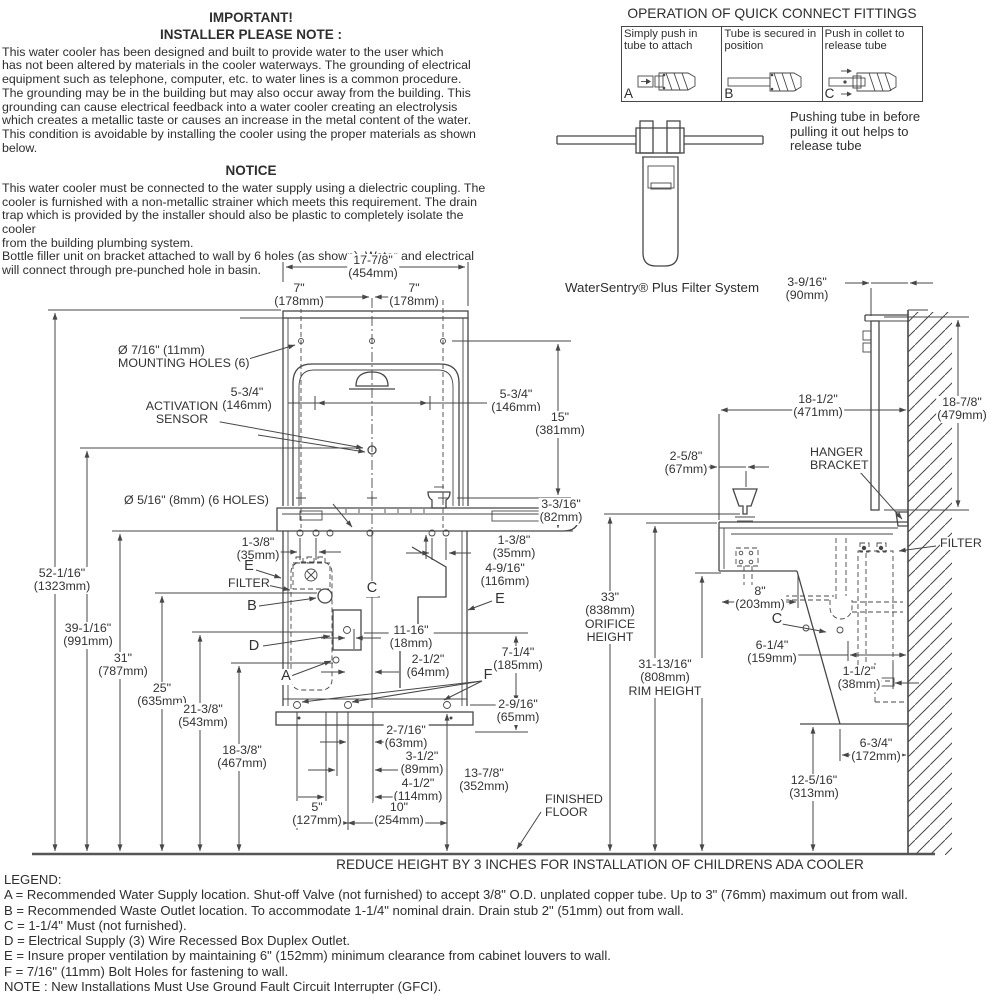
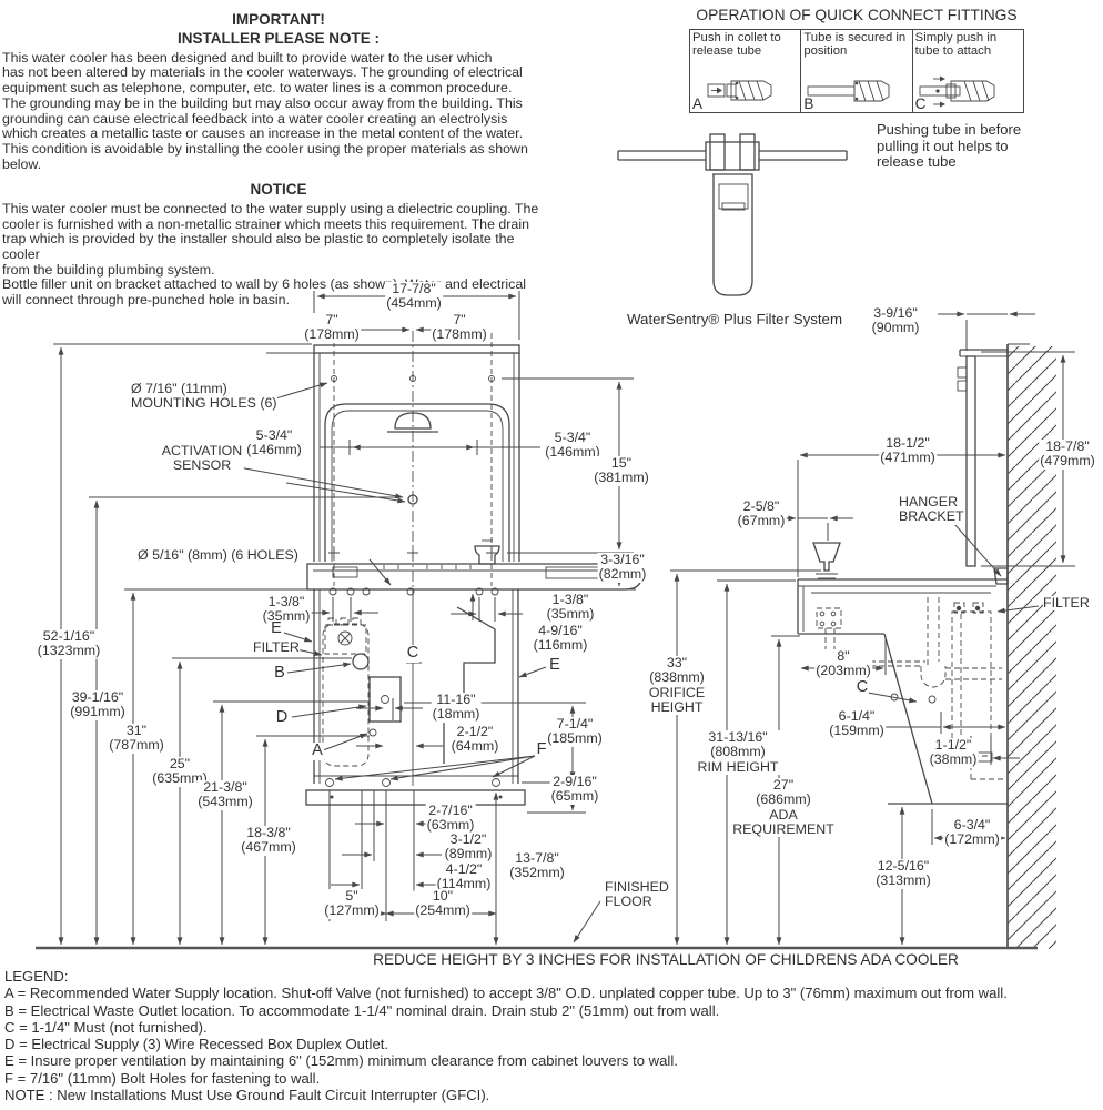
  IMPORTANT!
  INSTALLER PLEASE NOTE :
  This water cooler has been designed and built to provide water to the user which
  has not been altered by materials in the cooler waterways. The grounding of electrical
  equipment such as telephone, computer, etc. to water lines is a common procedure.
  The grounding may be in the building but may also occur away from the building. This
  grounding can cause electrical feedback into a water cooler creating an electrolysis
  which creates a metallic taste or causes an increase in the metal content of the water.
  This condition is avoidable by installing the cooler using the proper materials as shown
  below.
  NOTICE
  This water cooler must be connected to the water supply using a dielectric coupling. The
  cooler is furnished with a non-metallic strainer which meets this requirement. The drain
  trap which is provided by the installer should also be plastic to completely isolate the cooler
  from the building plumbing system.
  Bottle filler unit on bracket attached to wall by 6 holes (as show and electrical
  will connect through pre-punched hole in basin.
  OPERATION OF QUICK CONNECT FITTINGS
- Simply push in tube to attach
+ Push in collet to release tube
  A
  Tube is secured in position
  B
- Push in collet to release tube
+ Simply push in tube to attach
  C
  Pushing tube in before
  pulling it out helps to
  release tube
  17-7/8"
  (454mm)
  7"
  (178mm)
  7"
  (178mm)
  Ø 7/16" (11mm)
  MOUNTING HOLES (6)
  ACTIVATION
  SENSOR
  5-3/4"
  (146mm)
  5-3/4"
  (146mm)
  15"
  (381mm)
  3-3/16"
  (82mm)
  Ø 5/16" (8mm) (6 HOLES)
  1-3/8"
  (35mm)
  1-3/8"
  (35mm)
  4-9/16"
  (116mm)
  E
  FILTER
  B
  C
  E
  D
  11-16"
  (18mm)
  A
  2-1/2"
  (64mm)
  7-1/4"
  (185mm)
  F
  2-9/16"
  (65mm)
  2-7/16"
  (63mm)
  3-1/2"
  (89mm)
  4-1/2"
  (114mm)
  5"
  (127mm)
  10"
  (254mm)
  13-7/8"
  (352mm)
  FINISHED
  FLOOR
  52-1/16"
  (1323mm)
  39-1/16"
  (991mm)
  31"
  (787mm)
  25"
  (635mm)
  21-3/8"
  (543mm)
  18-3/8"
  (467mm)
  3-9/16"
  (90mm)
  18-1/2"
  (471mm)
  18-7/8"
  (479mm)
  2-5/8"
  (67mm)
  HANGER
  BRACKET
  FILTER
  8"
  (203mm)
  C
  6-1/4"
  (159mm)
  1-1/2"
  (38mm)
  33"
  (838mm)
  ORIFICE
  HEIGHT
  31-13/16"
  (808mm)
  RIM HEIGHT
+ 27"
+ (686mm)
+ ADA
+ REQUIREMENT
  6-3/4"
  (172mm)
  12-5/16"
  (313mm)
  WaterSentry® Plus Filter System
  REDUCE HEIGHT BY 3 INCHES FOR INSTALLATION OF CHILDRENS ADA COOLER
  LEGEND:
  A = Recommended Water Supply location. Shut-off Valve (not furnished) to accept 3/8" O.D. unplated copper tube. Up to 3" (76mm) maximum out from wall.
- B = Recommended Waste Outlet location. To accommodate 1-1/4" nominal drain. Drain stub 2" (51mm) out from wall.
+ B = Electrical Waste Outlet location. To accommodate 1-1/4" nominal drain. Drain stub 2" (51mm) out from wall.
  C = 1-1/4" Must (not furnished).
  D = Electrical Supply (3) Wire Recessed Box Duplex Outlet.
  E = Insure proper ventilation by maintaining 6" (152mm) minimum clearance from cabinet louvers to wall.
  F = 7/16" (11mm) Bolt Holes for fastening to wall.
  NOTE : New Installations Must Use Ground Fault Circuit Interrupter (GFCI).
